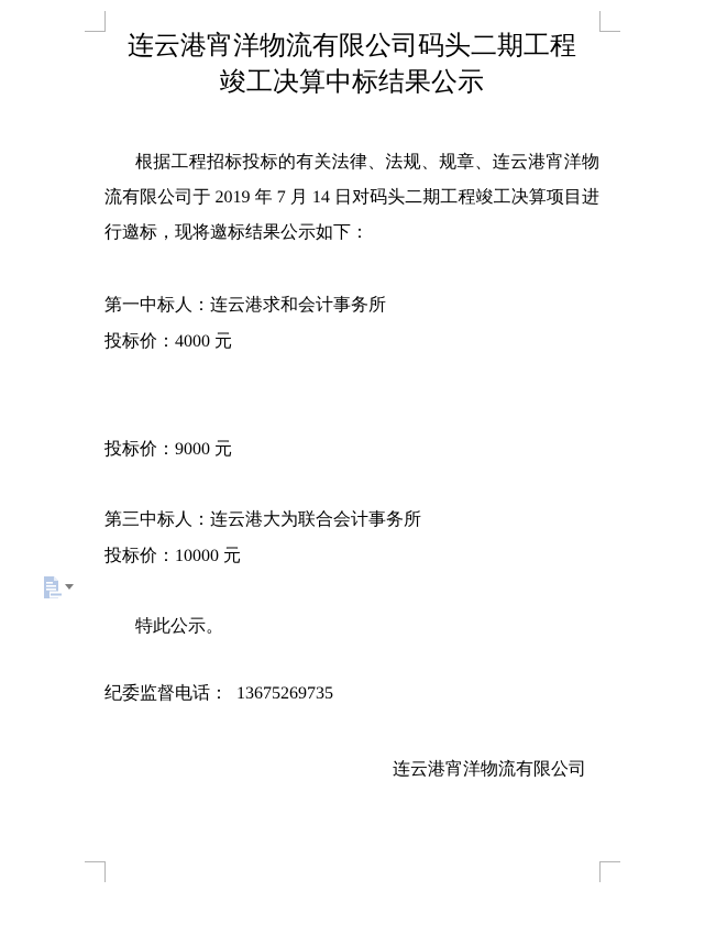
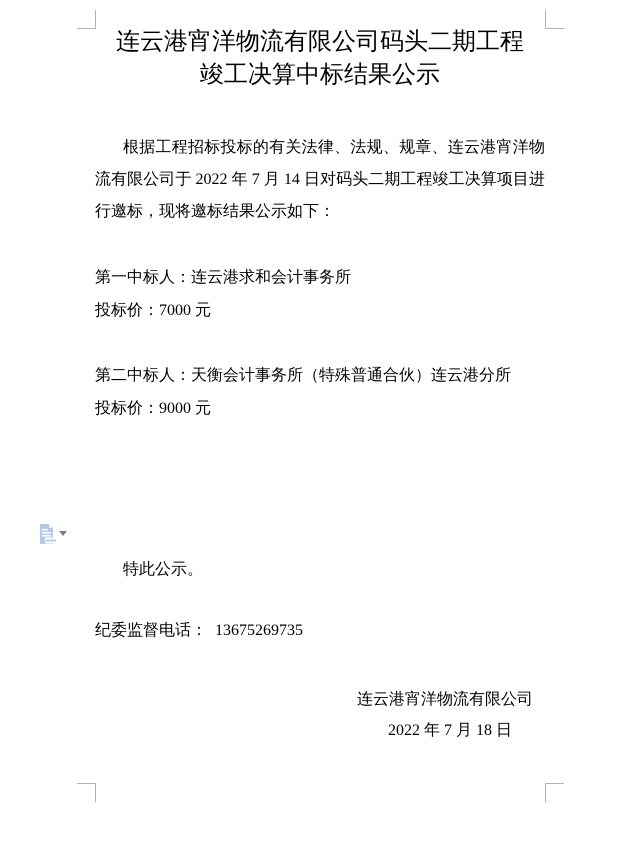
  连云港宵洋物流有限公司码头二期工程
  竣工决算中标结果公示
- 根据工程招标投标的有关法律、法规、规章、连云港宵洋物流有限公司于 2019 年 7 月 14 日对码头二期工程竣工决算项目进行邀标，现将邀标结果公示如下：
+ 根据工程招标投标的有关法律、法规、规章、连云港宵洋物流有限公司于 2022 年 7 月 14 日对码头二期工程竣工决算项目进行邀标，现将邀标结果公示如下：
  第一中标人：连云港求和会计事务所
- 投标价：4000 元
+ 投标价：7000 元
+ 第二中标人：天衡会计事务所（特殊普通合伙）连云港分所
  投标价：9000 元
- 第三中标人：连云港大为联合会计事务所
- 投标价：10000 元
  特此公示。
  纪委监督电话： 13675269735
  连云港宵洋物流有限公司
+ 2022 年 7 月 18 日
